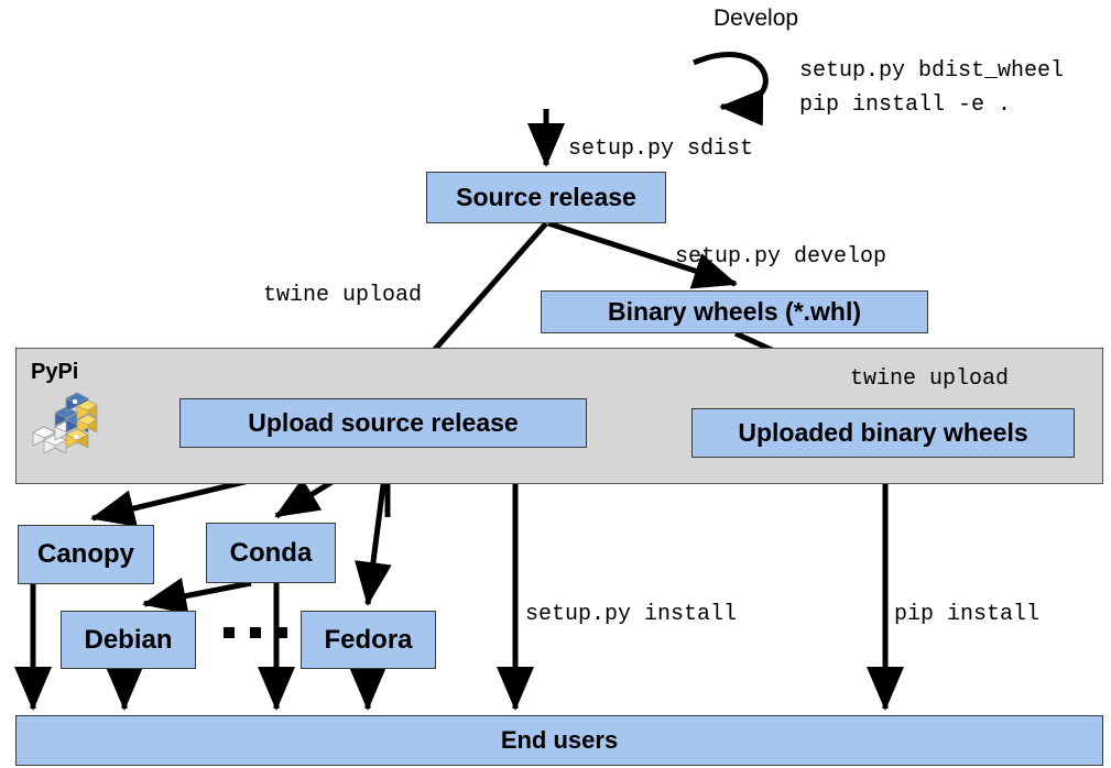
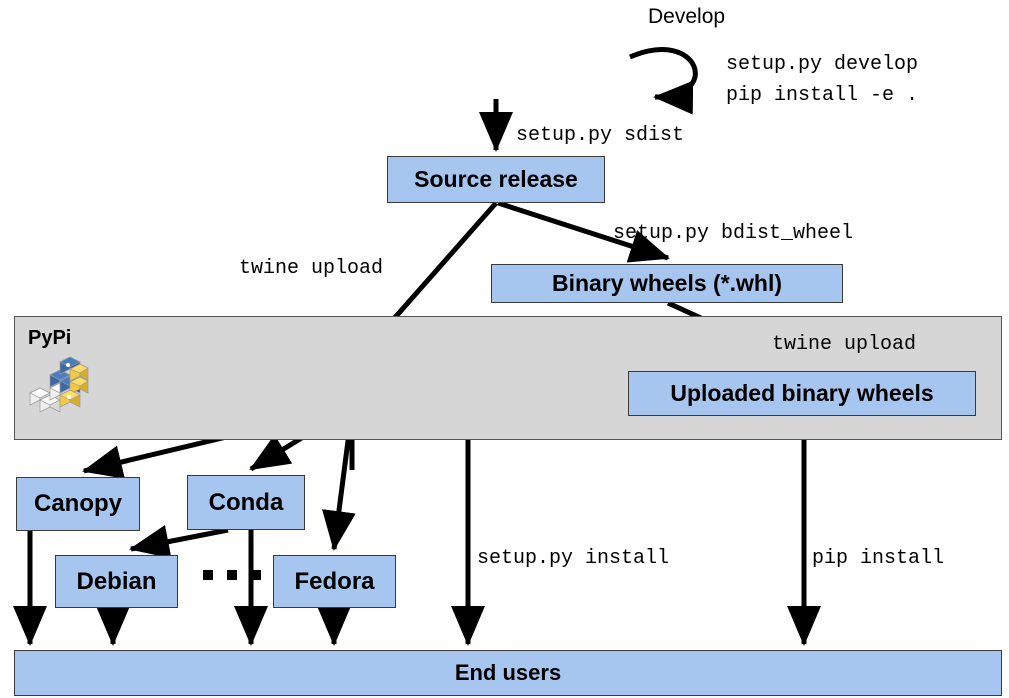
  PyPi
  Source release
  Binary wheels (*.whl)
- Upload source release
  Uploaded binary wheels
  Canopy
  Conda
  Debian
  Fedora
  End users
  Develop
- setup.py bdist_wheel
+ setup.py develop
  pip install -e .
  setup.py sdist
- setup.py develop
+ setup.py bdist_wheel
  twine upload
  twine upload
  setup.py install
  pip install
